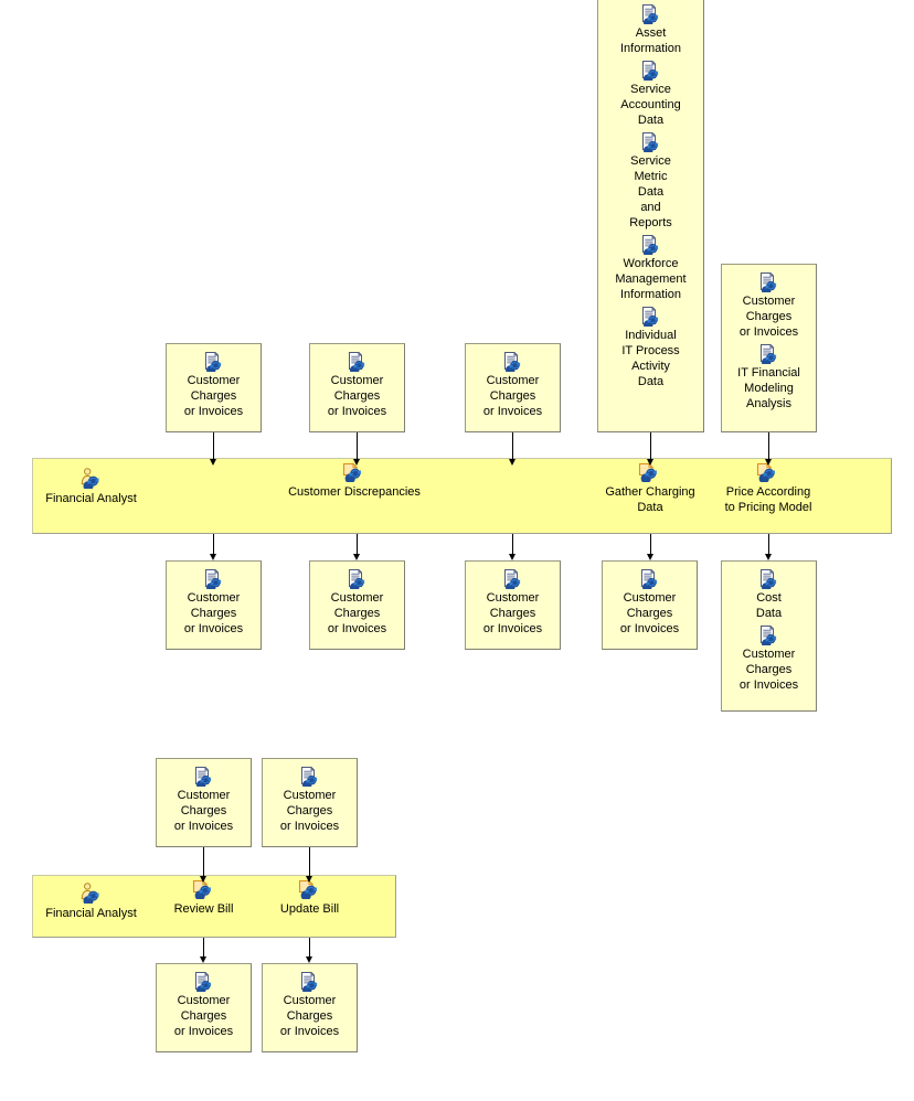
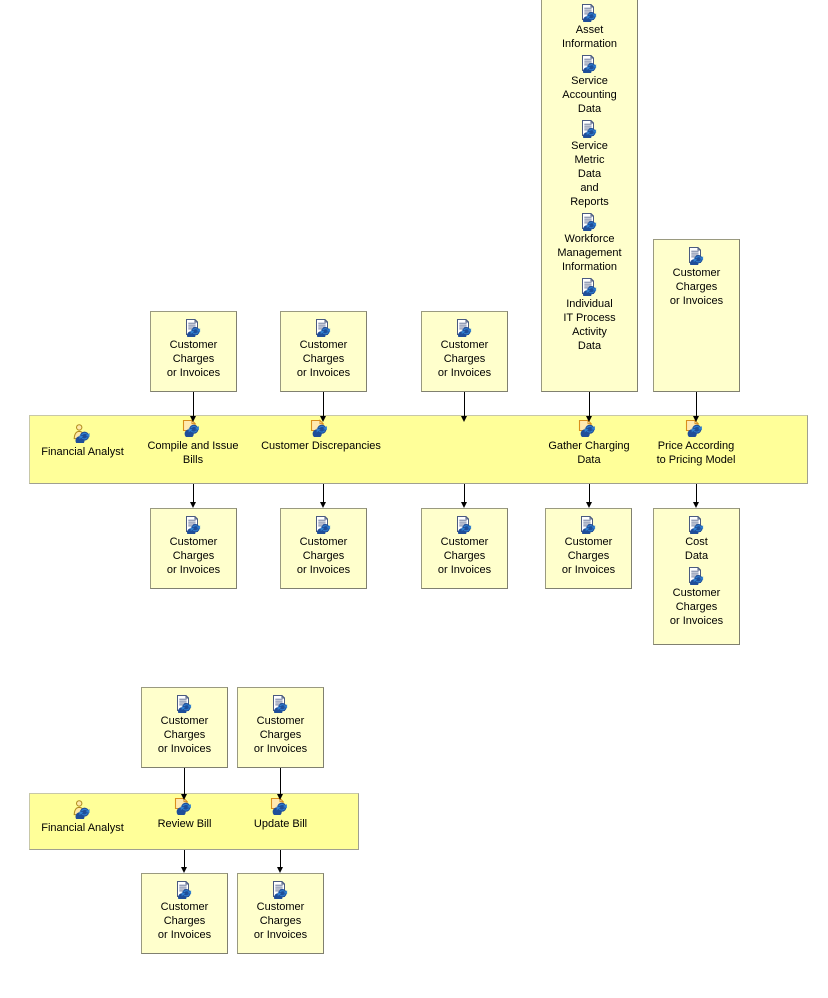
  Customer
  Charges
  or Invoices
  Customer
  Charges
  or Invoices
  Customer
  Charges
  or Invoices
  Asset
  Information
  Service
  Accounting
  Data
  Service
  Metric
  Data
  and
  Reports
  Workforce
  Management
  Information
  Individual
  IT Process
  Activity
  Data
  Customer
  Charges
  or Invoices
- IT Financial
- Modeling
- Analysis
  Financial Analyst
+ Compile and Issue
+ Bills
  Customer Discrepancies
  Gather Charging
  Data
  Price According
  to Pricing Model
  Customer
  Charges
  or Invoices
  Customer
  Charges
  or Invoices
  Customer
  Charges
  or Invoices
  Customer
  Charges
  or Invoices
  Cost
  Data
  Customer
  Charges
  or Invoices
  Customer
  Charges
  or Invoices
  Customer
  Charges
  or Invoices
  Financial Analyst
  Review Bill
  Update Bill
  Customer
  Charges
  or Invoices
  Customer
  Charges
  or Invoices
